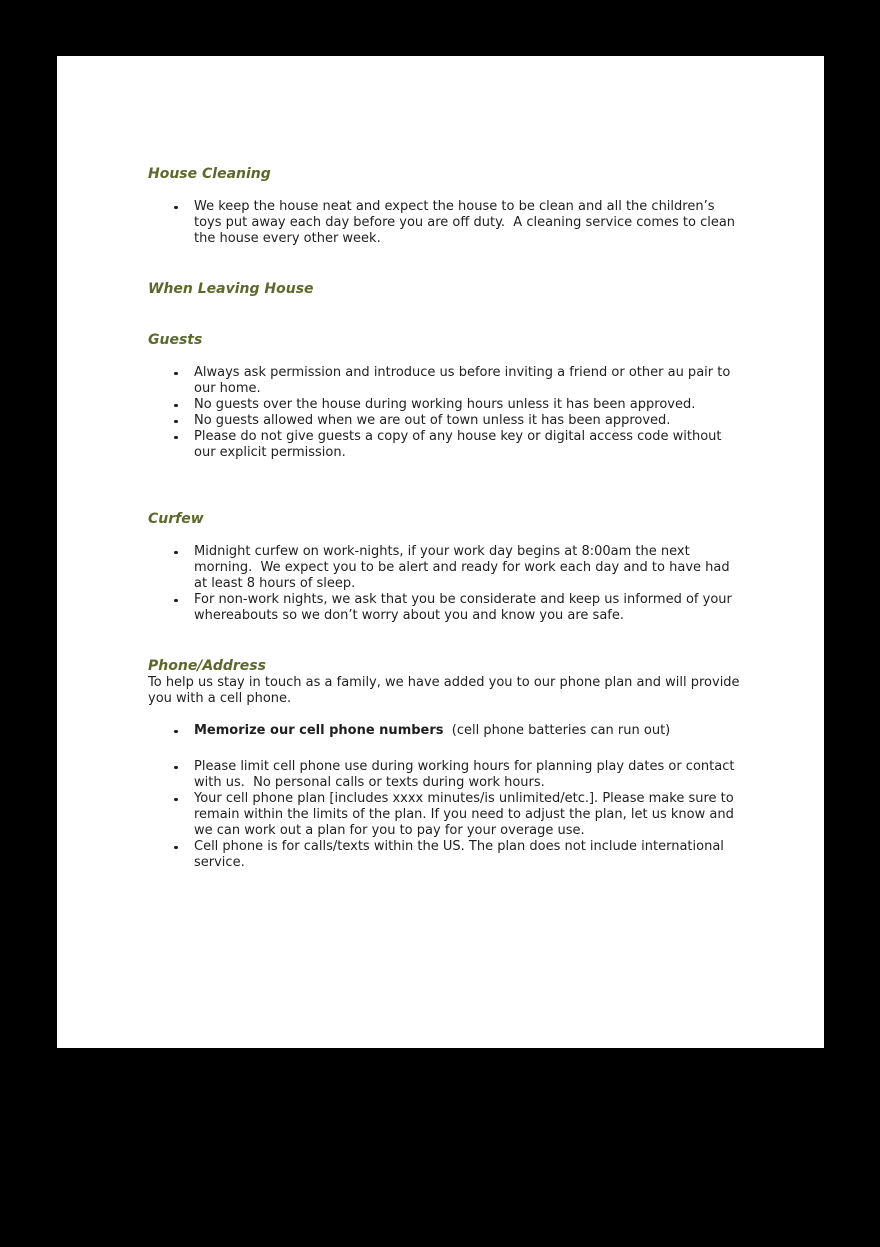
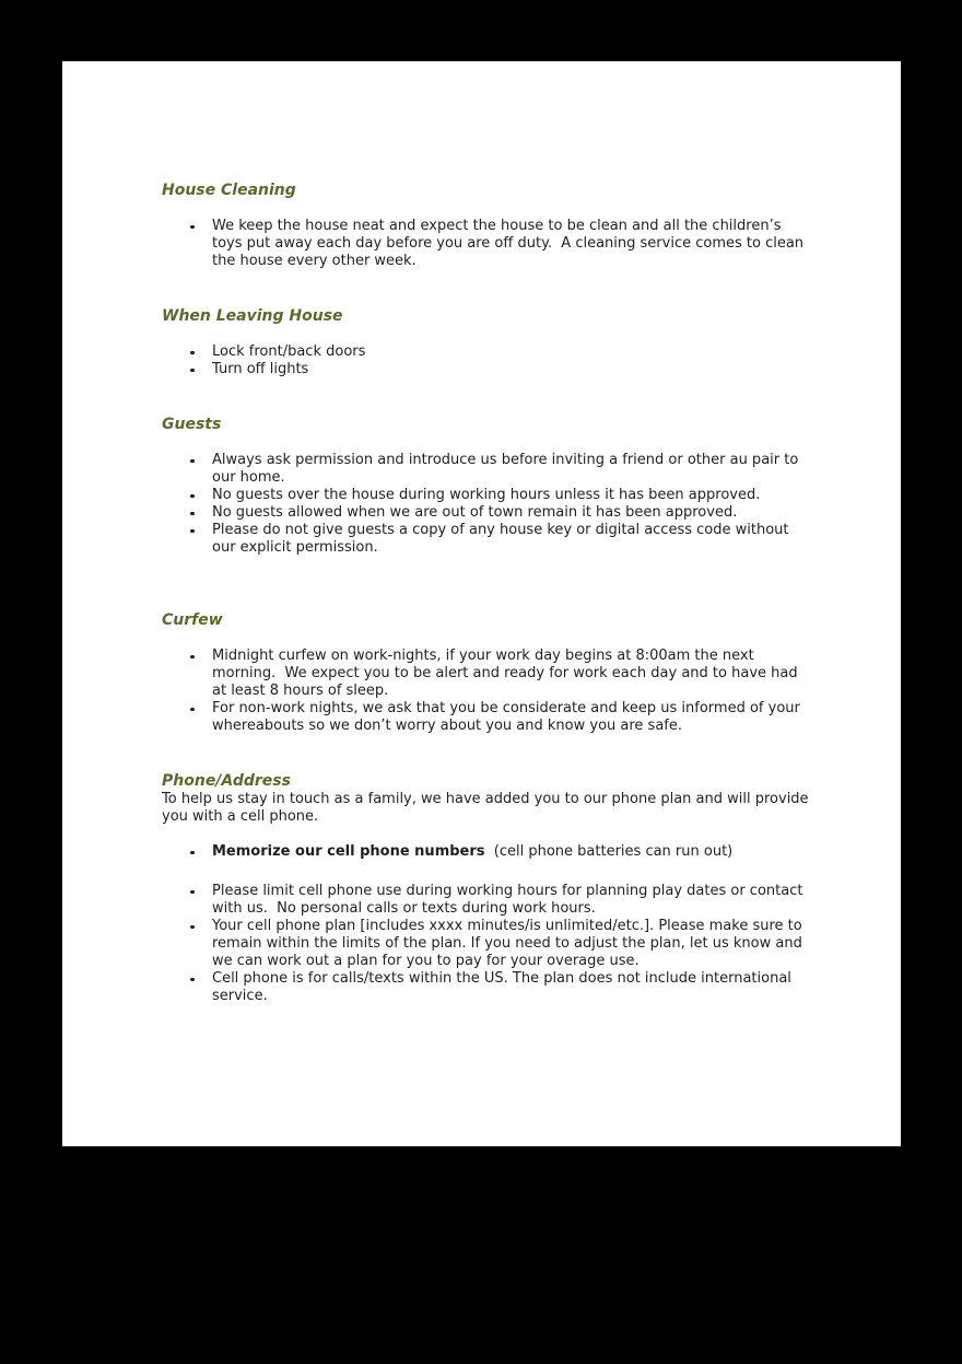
  House Cleaning
  We keep the house neat and expect the house to be clean and all the children’s toys put away each day before you are off duty. A cleaning service comes to clean the house every other week.
  When Leaving House
+ Lock front/back doors
+ Turn off lights
  Guests
  Always ask permission and introduce us before inviting a friend or other au pair to our home.
  No guests over the house during working hours unless it has been approved.
- No guests allowed when we are out of town unless it has been approved.
+ No guests allowed when we are out of town remain it has been approved.
  Please do not give guests a copy of any house key or digital access code without our explicit permission.
  Curfew
  Midnight curfew on work-nights, if your work day begins at 8:00am the next morning. We expect you to be alert and ready for work each day and to have had at least 8 hours of sleep.
  For non-work nights, we ask that you be considerate and keep us informed of your whereabouts so we don’t worry about you and know you are safe.
  Phone/Address
  To help us stay in touch as a family, we have added you to our phone plan and will provide you with a cell phone.
  Memorize our cell phone numbers (cell phone batteries can run out)
  Please limit cell phone use during working hours for planning play dates or contact with us. No personal calls or texts during work hours.
  Your cell phone plan [includes xxxx minutes/is unlimited/etc.]. Please make sure to remain within the limits of the plan. If you need to adjust the plan, let us know and we can work out a plan for you to pay for your overage use.
  Cell phone is for calls/texts within the US. The plan does not include international service.
